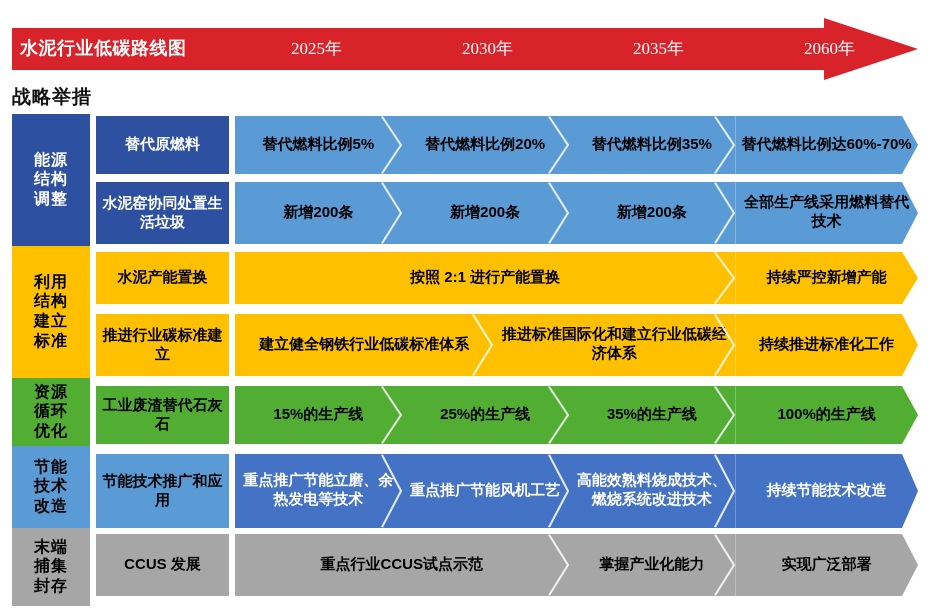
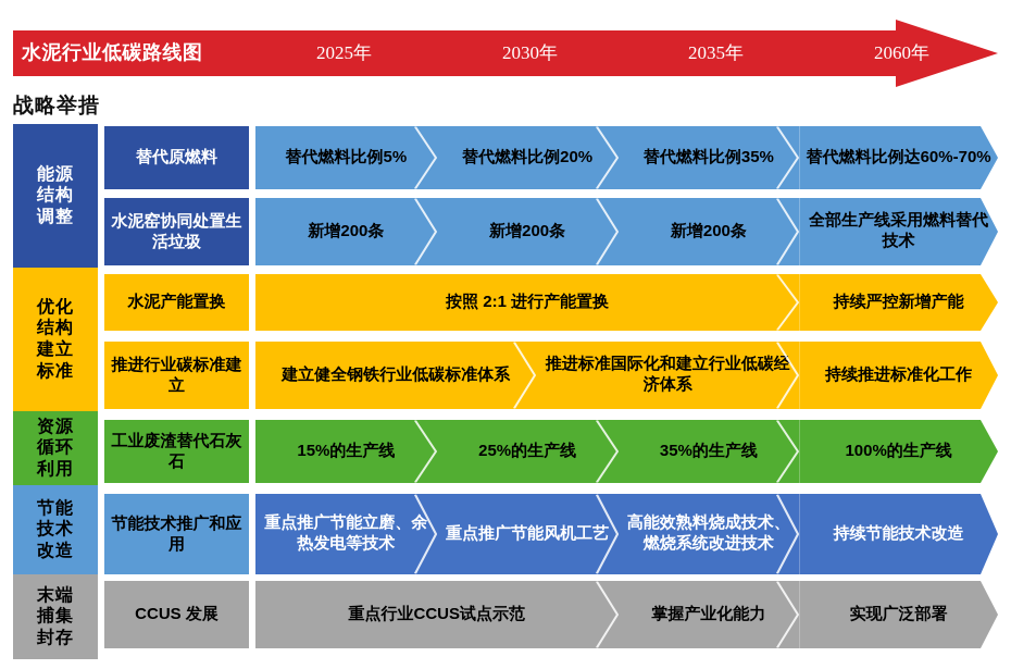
  水泥行业低碳路线图
  2025年
  2030年
  2035年
  2060年
  战略举措
  能源
  结构
  调整
- 利用
+ 优化
  结构
  建立
  标准
  资源
  循环
- 优化
+ 利用
  节能
  技术
  改造
  末端
  捕集
  封存
  替代原燃料
  替代燃料比例5%
  替代燃料比例20%
  替代燃料比例35%
  替代燃料比例达60%-70%
  水泥窑协同处置生活垃圾
  新增200条
  新增200条
  新增200条
  全部生产线采用燃料替代技术
  水泥产能置换
  按照 2:1 进行产能置换
  持续严控新增产能
  推进行业碳标准建立
  建立健全钢铁行业低碳标准体系
  推进标准国际化和建立行业低碳经济体系
  持续推进标准化工作
  工业废渣替代石灰石
  15%的生产线
  25%的生产线
  35%的生产线
  100%的生产线
  节能技术推广和应用
  重点推广节能立磨、余热发电等技术
  重点推广节能风机工艺
  高能效熟料烧成技术、燃烧系统改进技术
  持续节能技术改造
  CCUS 发展
  重点行业CCUS试点示范
  掌握产业化能力
  实现广泛部署
